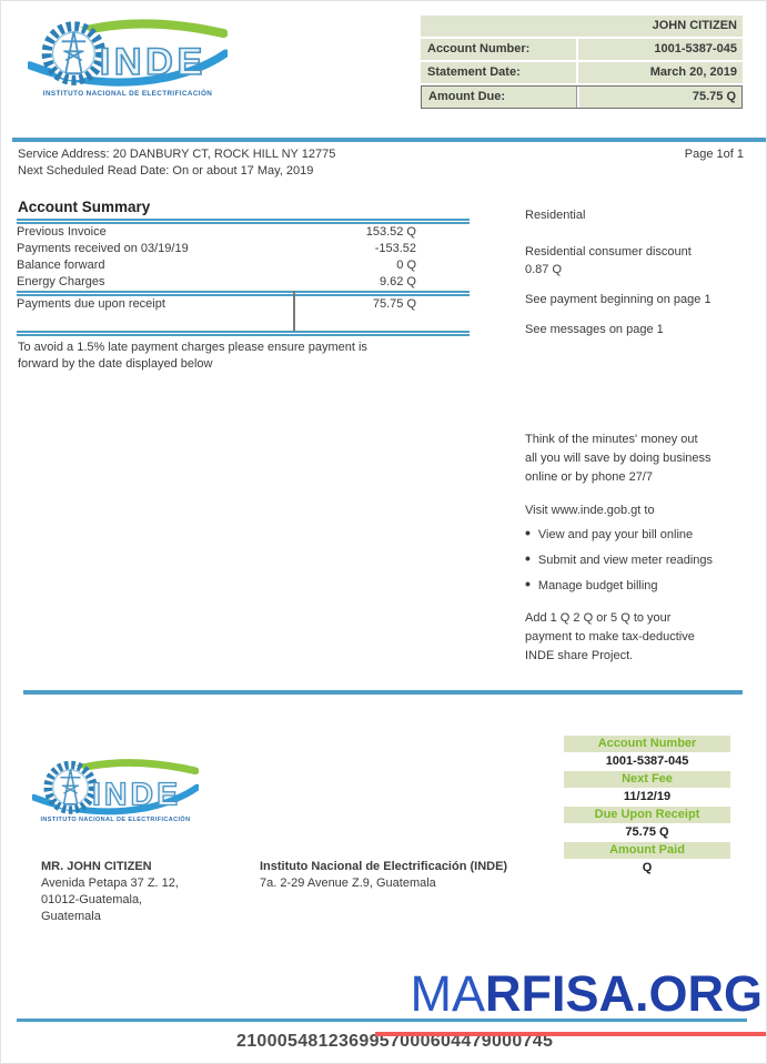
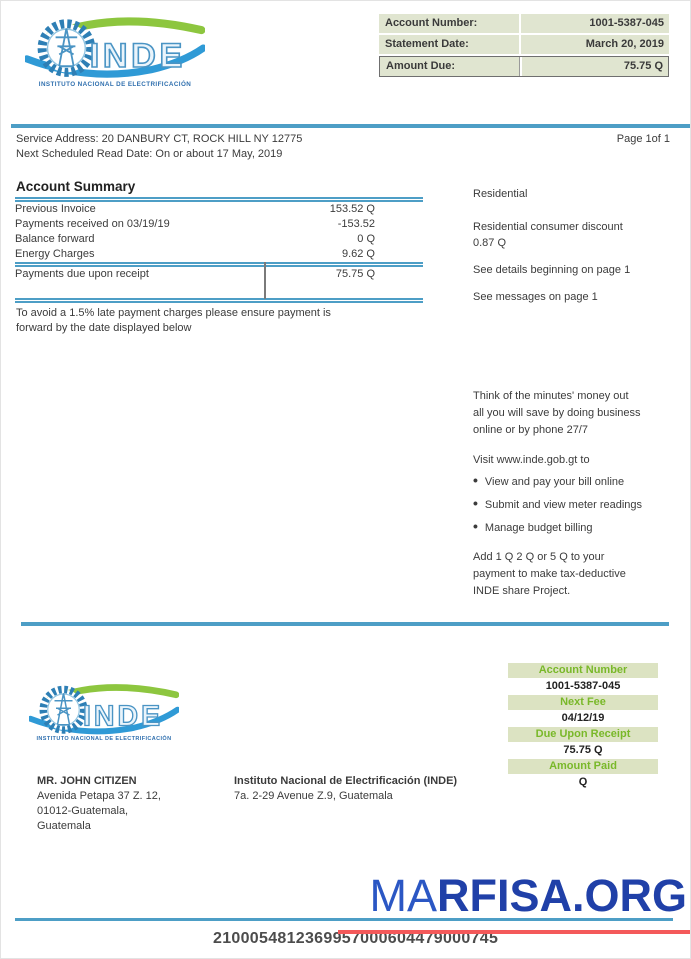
  INDE
- JOHN CITIZEN
  Account Number:
  1001-5387-045
  Statement Date:
  March 20, 2019
  Amount Due:
  75.75 Q
  Service Address: 20 DANBURY CT, ROCK HILL NY 12775
  Page 1of 1
  Next Scheduled Read Date: On or about 17 May, 2019
  Account Summary
  Previous Invoice
  153.52 Q
  Payments received on 03/19/19
  -153.52
  Balance forward
  0 Q
  Energy Charges
  9.62 Q
  Payments due upon receipt
  75.75 Q
  To avoid a 1.5% late payment charges please ensure payment is
  forward by the date displayed below
  Residential
  Residential consumer discount
  0.87 Q
- See payment beginning on page 1
+ See details beginning on page 1
  See messages on page 1
  Think of the minutes' money out
  all you will save by doing business
  online or by phone 27/7
  Visit www.inde.gob.gt to
  •
  View and pay your bill online
  •
  Submit and view meter readings
  •
  Manage budget billing
  Add 1 Q 2 Q or 5 Q to your
  payment to make tax-deductive
  INDE share Project.
  INDE
  Account Number
  1001-5387-045
  Next Fee
- 11/12/19
+ 04/12/19
  Due Upon Receipt
  75.75 Q
  Amount Paid
  Q
  MR. JOHN CITIZEN
  Avenida Petapa 37 Z. 12,
  01012-Guatemala,
  Guatemala
  Instituto Nacional de Electrificación (INDE)
  7a. 2-29 Avenue Z.9, Guatemala
  MARFISA.ORG
  2100054812369957000604479000745
